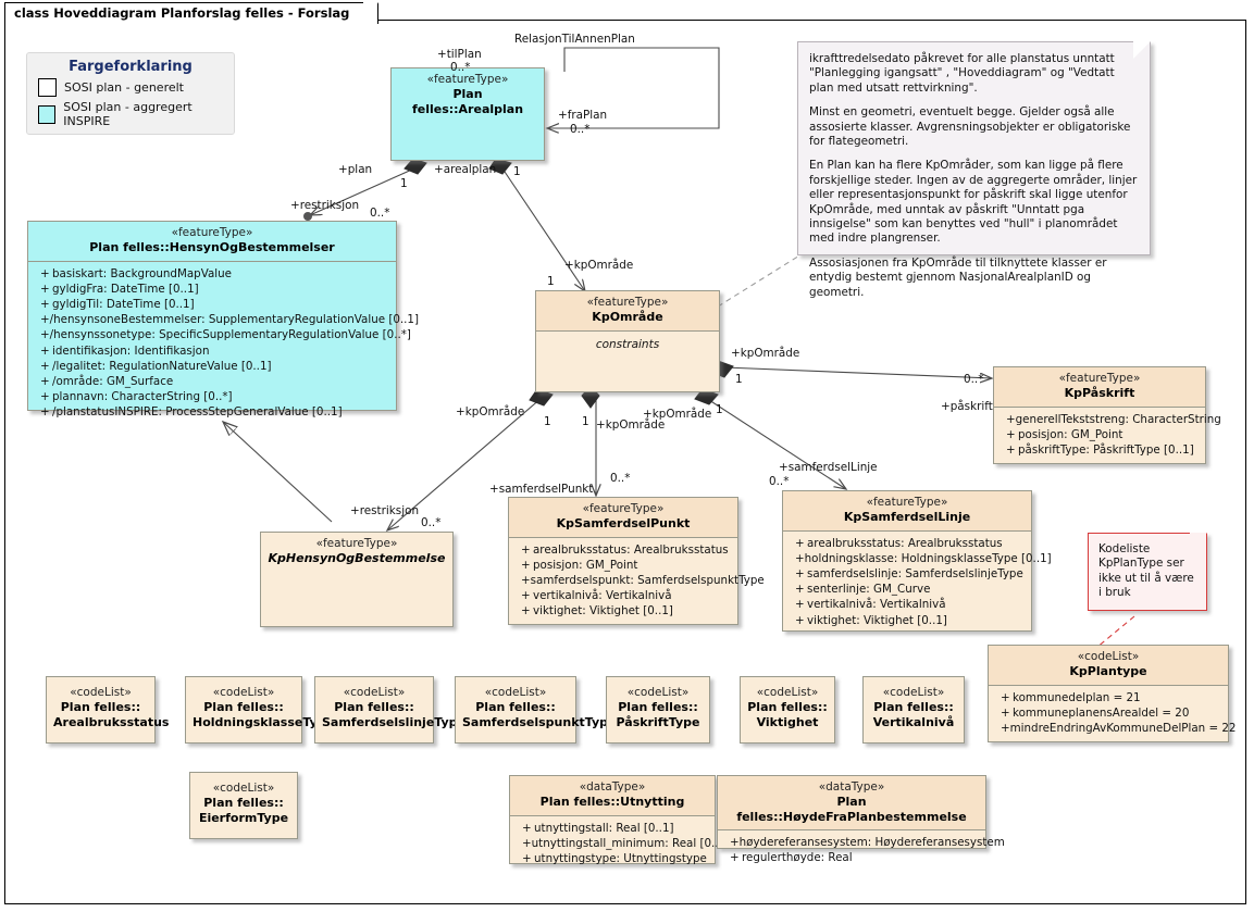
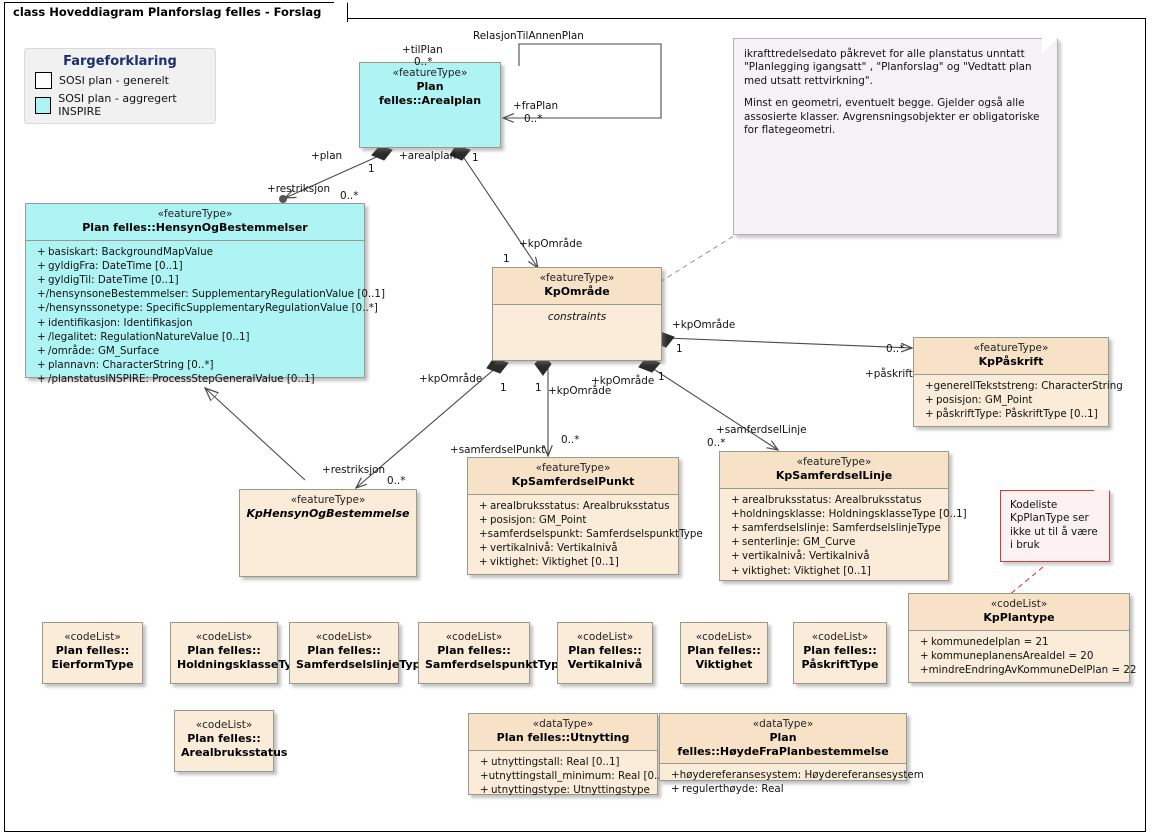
  class Hoveddiagram Planforslag felles - Forslag
  Fargeforklaring
  SOSI plan - generelt
  SOSI plan - aggregert INSPIRE
- ikrafttredelsedato påkrevet for alle planstatus unntatt "Planlegging igangsatt" , "Hoveddiagram" og "Vedtatt plan med utsatt rettvirkning".
+ ikrafttredelsedato påkrevet for alle planstatus unntatt "Planlegging igangsatt" , "Planforslag" og "Vedtatt plan med utsatt rettvirkning".
  Minst en geometri, eventuelt begge. Gjelder også alle assosierte klasser. Avgrensningsobjekter er obligatoriske for flategeometri.
- En Plan kan ha flere KpOmråder, som kan ligge på flere forskjellige steder. Ingen av de aggregerte områder, linjer eller representasjonspunkt for påskrift skal ligge utenfor KpOmråde, med unntak av påskrift "Unntatt pga innsigelse" som kan benyttes ved "hull" i planområdet med indre plangrenser.
- Assosiasjonen fra KpOmråde til tilknyttete klasser er entydig bestemt gjennom NasjonalArealplanID og geometri.
  Kodeliste KpPlanType ser ikke ut til å være i bruk
  «featureType»
  Plan felles::Arealplan
  «featureType»
  Plan felles::HensynOgBestemmelser
  +
  basiskart: BackgroundMapValue
  +
  gyldigFra: DateTime [0..1]
  +
  gyldigTil: DateTime [0..1]
  +
  /hensynsoneBestemmelser: SupplementaryRegulationValue [0..1]
  +
  /hensynssonetype: SpecificSupplementaryRegulationValue [0..*]
  +
  identifikasjon: Identifikasjon
  +
  /legalitet: RegulationNatureValue [0..1]
  +
  /område: GM_Surface
  +
  plannavn: CharacterString [0..*]
  +
  /planstatusINSPIRE: ProcessStepGeneralValue [0..1]
  «featureType»
  KpOmråde
  constraints
  «featureType»
  KpPåskrift
  +
  generellTekststreng: CharacterString
  +
  posisjon: GM_Point
  +
  påskriftType: PåskriftType [0..1]
  «featureType»
  KpHensynOgBestemmelse
  «featureType»
  KpSamferdselPunkt
  +
  arealbruksstatus: Arealbruksstatus
  +
  posisjon: GM_Point
  +
  samferdselspunkt: SamferdselspunktType
  +
  vertikalnivå: Vertikalnivå
  +
  viktighet: Viktighet [0..1]
  «featureType»
  KpSamferdselLinje
  +
  arealbruksstatus: Arealbruksstatus
  +
  holdningsklasse: HoldningsklasseType [0..1]
  +
  samferdselslinje: SamferdselslinjeType
  +
  senterlinje: GM_Curve
  +
  vertikalnivå: Vertikalnivå
  +
  viktighet: Viktighet [0..1]
  «codeList»
  KpPlantype
  +
  kommunedelplan = 21
  +
  kommuneplanensArealdel = 20
  +
  mindreEndringAvKommuneDelPlan = 22
  «codeList»
  Plan felles::
- Arealbruksstatus
+ EierformType
  «codeList»
  Plan felles::
  HoldningsklasseT
  «codeList»
  Plan felles::
  SamferdselslinjeTyp
  «codeList»
  Plan felles::
  SamferdselspunktTyp
  «codeList»
  Plan felles::
- PåskriftType
+ Vertikalnivå
  «codeList»
  Plan felles::
  Viktighet
  «codeList»
  Plan felles::
- Vertikalnivå
+ PåskriftType
  «codeList»
  Plan felles::
- EierformType
+ Arealbruksstatus
  «dataType»
  Plan felles::Utnytting
  +
  utnyttingstall: Real [0..1]
  +
  utnyttingstall_minimum: Real [0.
  +
  utnyttingstype: Utnyttingstype
  «dataType»
  Plan felles::HøydeFraPlanbestemmelse
  +
  høydereferansesystem: Høydereferansesystem
  +
  regulerthøyde: Real
  RelasjonTilAnnenPlan
  +tilPlan
  0..*
  +fraPlan
  0..*
  +plan
  1
  +arealplan
  1
  +restriksjon
  0..*
  +kpOmråde
  1
  +kpOmråde
  1
  +påskrift
  0..*
  +kpOmråde
  1
  +kpOmråde
  1
  +kpOmråde
  1
  +restriksjon
  0..*
  +samferdselPunkt
  0..*
  +samferdselLinje
  0..*
